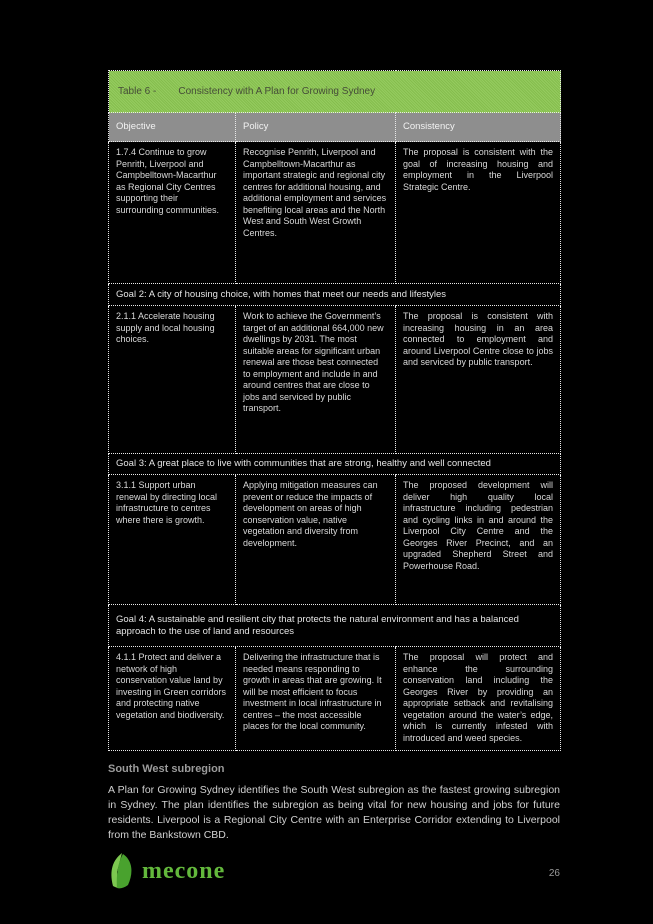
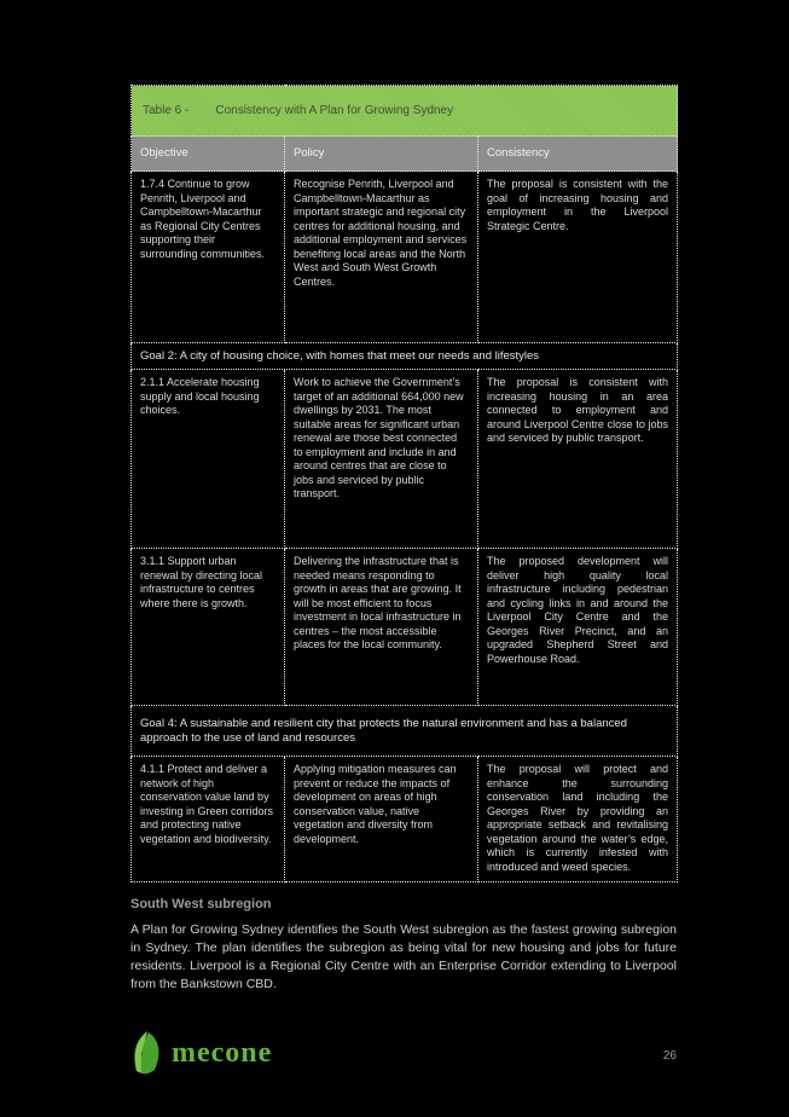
  Table 6 - Consistency with A Plan for Growing Sydney
  Objective	Policy	Consistency
  1.7.4 Continue to grow Penrith, Liverpool and Campbelltown-Macarthur as Regional City Centres supporting their surrounding communities.	Recognise Penrith, Liverpool and Campbelltown-Macarthur as important strategic and regional city centres for additional housing, and additional employment and services benefiting local areas and the North West and South West Growth Centres.	The proposal is consistent with the goal of increasing housing and employment in the Liverpool Strategic Centre.
  Goal 2: A city of housing choice, with homes that meet our needs and lifestyles
  2.1.1 Accelerate housing supply and local housing choices.	Work to achieve the Government’s target of an additional 664,000 new dwellings by 2031. The most suitable areas for significant urban renewal are those best connected to employment and include in and around centres that are close to jobs and serviced by public transport.	The proposal is consistent with increasing housing in an area connected to employment and around Liverpool Centre close to jobs and serviced by public transport.
- Goal 3: A great place to live with communities that are strong, healthy and well connected
- 3.1.1 Support urban renewal by directing local infrastructure to centres where there is growth.	Applying mitigation measures can prevent or reduce the impacts of development on areas of high conservation value, native vegetation and diversity from development.	The proposed development will deliver high quality local infrastructure including pedestrian and cycling links in and around the Liverpool City Centre and the Georges River Precinct, and an upgraded Shepherd Street and Powerhouse Road.
+ 3.1.1 Support urban renewal by directing local infrastructure to centres where there is growth.	Delivering the infrastructure that is needed means responding to growth in areas that are growing. It will be most efficient to focus investment in local infrastructure in centres – the most accessible places for the local community.	The proposed development will deliver high quality local infrastructure including pedestrian and cycling links in and around the Liverpool City Centre and the Georges River Precinct, and an upgraded Shepherd Street and Powerhouse Road.
  Goal 4: A sustainable and resilient city that protects the natural environment and has a balanced approach to the use of land and resources
- 4.1.1 Protect and deliver a network of high conservation value land by investing in Green corridors and protecting native vegetation and biodiversity.	Delivering the infrastructure that is needed means responding to growth in areas that are growing. It will be most efficient to focus investment in local infrastructure in centres – the most accessible places for the local community.	The proposal will protect and enhance the surrounding conservation land including the Georges River by providing an appropriate setback and revitalising vegetation around the water’s edge, which is currently infested with introduced and weed species.
+ 4.1.1 Protect and deliver a network of high conservation value land by investing in Green corridors and protecting native vegetation and biodiversity.	Applying mitigation measures can prevent or reduce the impacts of development on areas of high conservation value, native vegetation and diversity from development.	The proposal will protect and enhance the surrounding conservation land including the Georges River by providing an appropriate setback and revitalising vegetation around the water’s edge, which is currently infested with introduced and weed species.
  South West subregion
  A Plan for Growing Sydney identifies the South West subregion as the fastest growing subregion in Sydney. The plan identifies the subregion as being vital for new housing and jobs for future residents. Liverpool is a Regional City Centre with an Enterprise Corridor extending to Liverpool from the Bankstown CBD.
  mecone
  26
